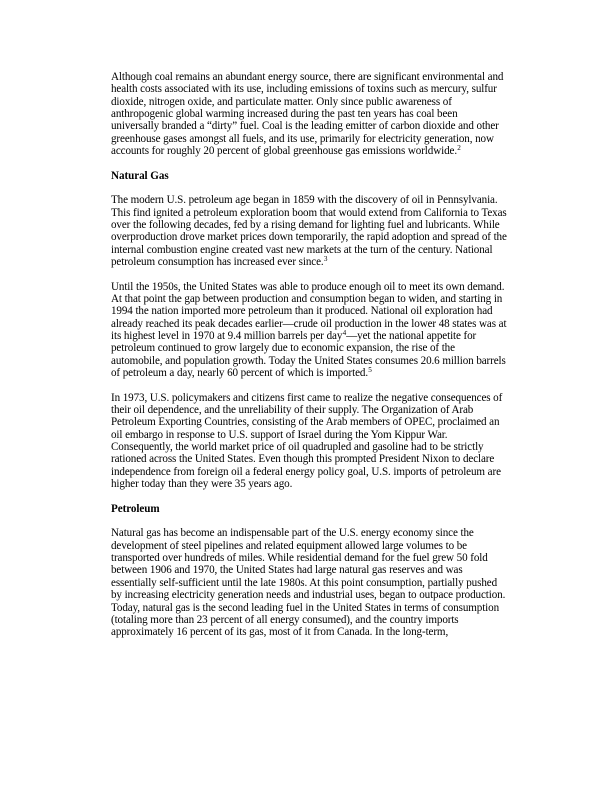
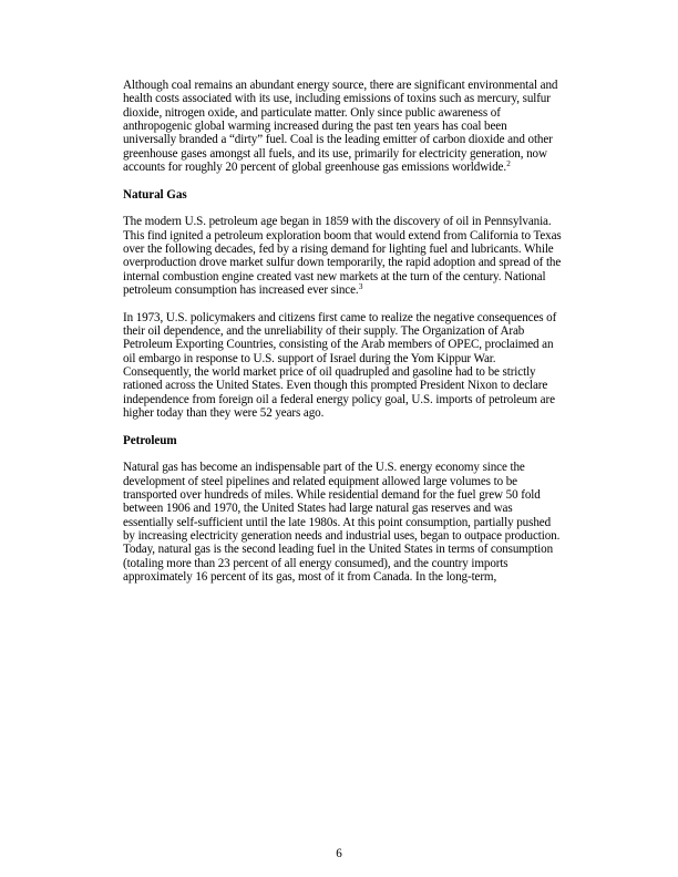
  Although coal remains an abundant energy source, there are significant environmental and health costs associated with its use, including emissions of toxins such as mercury, sulfur dioxide, nitrogen oxide, and particulate matter. Only since public awareness of anthropogenic global warming increased during the past ten years has coal been universally branded a “dirty” fuel. Coal is the leading emitter of carbon dioxide and other greenhouse gases amongst all fuels, and its use, primarily for electricity generation, now accounts for roughly 20 percent of global greenhouse gas emissions worldwide.2
  Natural Gas
- The modern U.S. petroleum age began in 1859 with the discovery of oil in Pennsylvania. This find ignited a petroleum exploration boom that would extend from California to Texas over the following decades, fed by a rising demand for lighting fuel and lubricants. While overproduction drove market prices down temporarily, the rapid adoption and spread of the internal combustion engine created vast new markets at the turn of the century. National petroleum consumption has increased ever since.3
+ The modern U.S. petroleum age began in 1859 with the discovery of oil in Pennsylvania. This find ignited a petroleum exploration boom that would extend from California to Texas over the following decades, fed by a rising demand for lighting fuel and lubricants. While overproduction drove market sulfur down temporarily, the rapid adoption and spread of the internal combustion engine created vast new markets at the turn of the century. National petroleum consumption has increased ever since.3
- Until the 1950s, the United States was able to produce enough oil to meet its own demand. At that point the gap between production and consumption began to widen, and starting in 1994 the nation imported more petroleum than it produced. National oil exploration had already reached its peak decades earlier—crude oil production in the lower 48 states was at its highest level in 1970 at 9.4 million barrels per day4—yet the national appetite for petroleum continued to grow largely due to economic expansion, the rise of the automobile, and population growth. Today the United States consumes 20.6 million barrels of petroleum a day, nearly 60 percent of which is imported.5
- In 1973, U.S. policymakers and citizens first came to realize the negative consequences of their oil dependence, and the unreliability of their supply. The Organization of Arab Petroleum Exporting Countries, consisting of the Arab members of OPEC, proclaimed an oil embargo in response to U.S. support of Israel during the Yom Kippur War. Consequently, the world market price of oil quadrupled and gasoline had to be strictly rationed across the United States. Even though this prompted President Nixon to declare independence from foreign oil a federal energy policy goal, U.S. imports of petroleum are higher today than they were 35 years ago.
+ In 1973, U.S. policymakers and citizens first came to realize the negative consequences of their oil dependence, and the unreliability of their supply. The Organization of Arab Petroleum Exporting Countries, consisting of the Arab members of OPEC, proclaimed an oil embargo in response to U.S. support of Israel during the Yom Kippur War. Consequently, the world market price of oil quadrupled and gasoline had to be strictly rationed across the United States. Even though this prompted President Nixon to declare independence from foreign oil a federal energy policy goal, U.S. imports of petroleum are higher today than they were 52 years ago.
  Petroleum
  Natural gas has become an indispensable part of the U.S. energy economy since the development of steel pipelines and related equipment allowed large volumes to be transported over hundreds of miles. While residential demand for the fuel grew 50 fold between 1906 and 1970, the United States had large natural gas reserves and was essentially self-sufficient until the late 1980s. At this point consumption, partially pushed by increasing electricity generation needs and industrial uses, began to outpace production. Today, natural gas is the second leading fuel in the United States in terms of consumption (totaling more than 23 percent of all energy consumed), and the country imports approximately 16 percent of its gas, most of it from Canada. In the long-term,
+ 6
